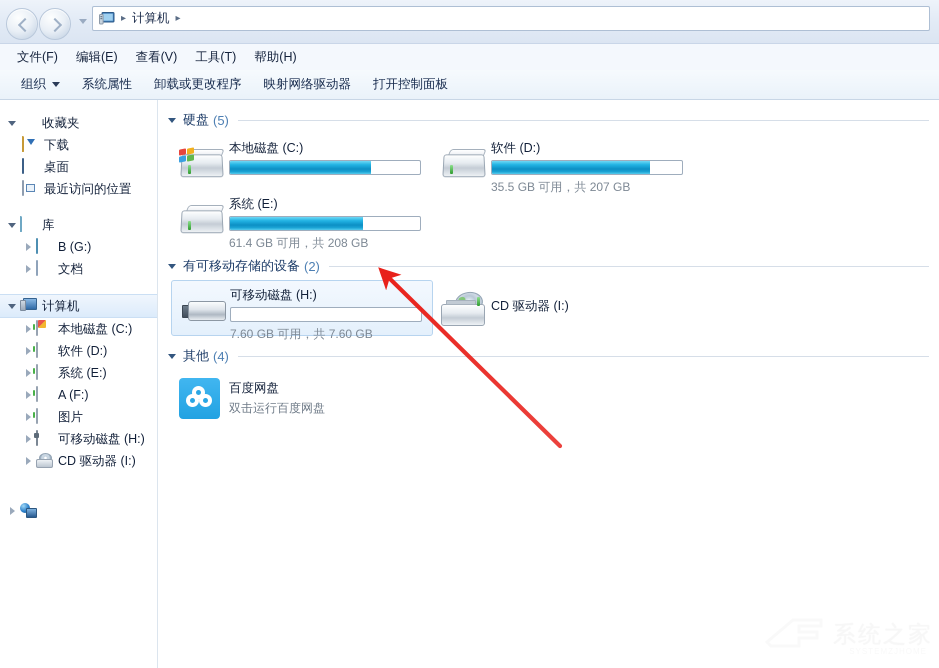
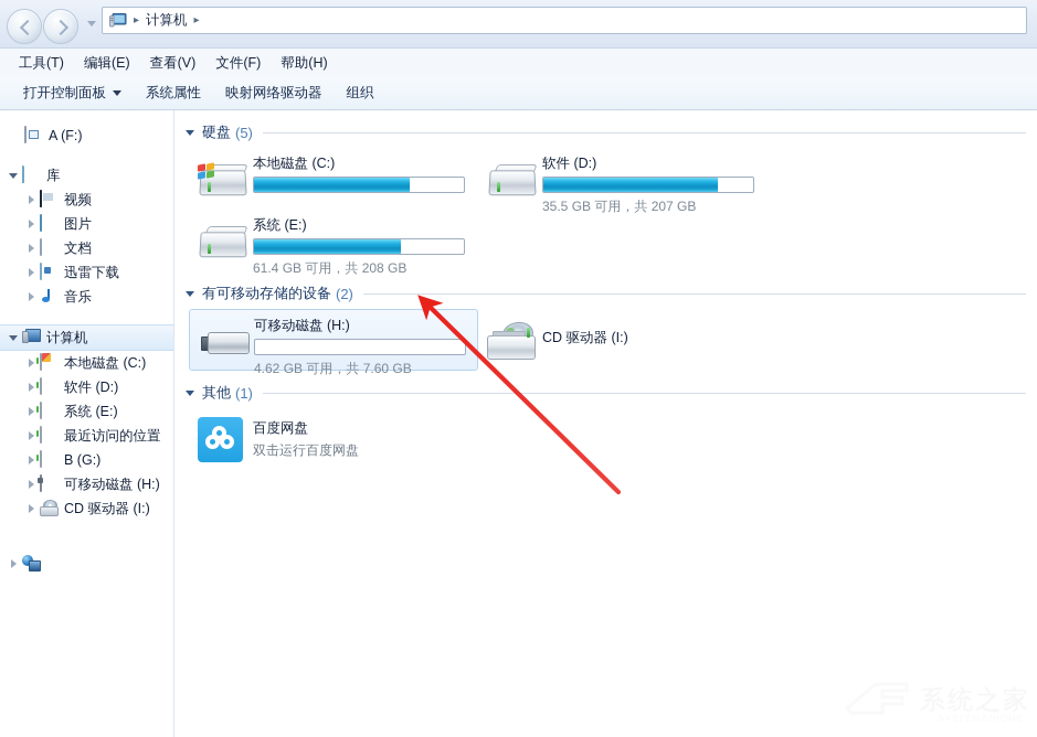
  ▸
  计算机
  ▸
- 文件(F)
+ 工具(T)
  编辑(E)
  查看(V)
- 工具(T)
+ 文件(F)
  帮助(H)
- 组织
+ 打开控制面板
  系统属性
- 卸载或更改程序
  映射网络驱动器
- 打开控制面板
+ 组织
- 收藏夹
- 下载
- 桌面
- 最近访问的位置
+ A (F:)
  库
+ 视频
- B (G:)
+ 图片
  文档
+ 迅雷下载
+ 音乐
  计算机
  本地磁盘 (C:)
  软件 (D:)
  系统 (E:)
- A (F:)
+ 最近访问的位置
- 图片
+ B (G:)
  可移动磁盘 (H:)
  CD 驱动器 (I:)
  硬盘
  (5)
  本地磁盘 (C:)
  软件 (D:)
  35.5 GB 可用，共 207 GB
  系统 (E:)
  61.4 GB 可用，共 208 GB
  有可移动存储的设备
  (2)
  可移动磁盘 (H:)
- 7.60 GB 可用，共 7.60 GB
+ 4.62 GB 可用，共 7.60 GB
  CD 驱动器 (I:)
  其他
- (4)
+ (1)
  百度网盘
  双击运行百度网盘
